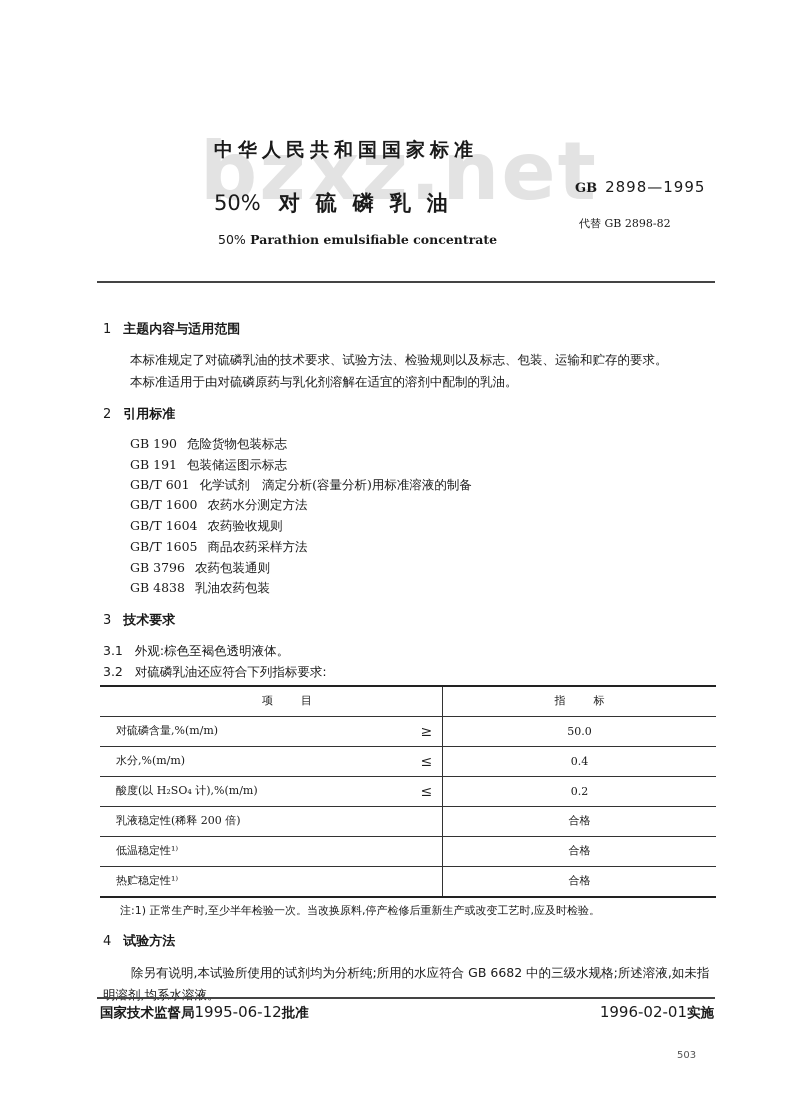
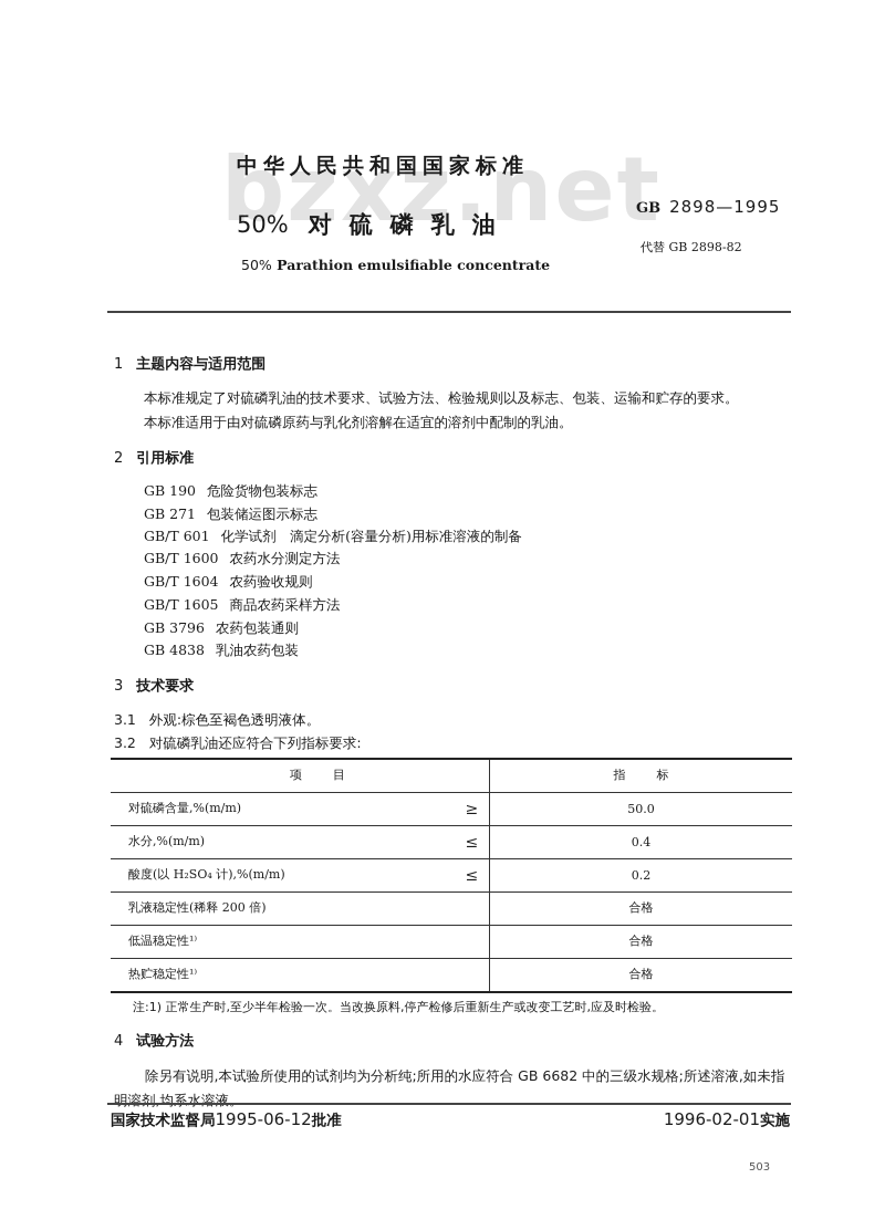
  bzxz.net
  中华人民共和国国家标准
  50% 对硫磷乳油
  50% Parathion emulsifiable concentrate
  GB 2898—1995
  代替 GB 2898-82
  1 主题内容与适用范围
  本标准规定了对硫磷乳油的技术要求、试验方法、检验规则以及标志、包装、运输和贮存的要求。
  本标准适用于由对硫磷原药与乳化剂溶解在适宜的溶剂中配制的乳油。
  2 引用标准
  GB 190 危险货物包装标志
- GB 191 包装储运图示标志
+ GB 271 包装储运图示标志
  GB/T 601 化学试剂 滴定分析(容量分析)用标准溶液的制备
  GB/T 1600 农药水分测定方法
  GB/T 1604 农药验收规则
  GB/T 1605 商品农药采样方法
  GB 3796 农药包装通则
  GB 4838 乳油农药包装
  3 技术要求
  3.1 外观:棕色至褐色透明液体。
  3.2 对硫磷乳油还应符合下列指标要求:
  项目	指标
  对硫磷含量,%(m/m)	≥	50.0
  水分,%(m/m)	≤	0.4
  酸度(以 H₂SO₄ 计),%(m/m)	≤	0.2
  乳液稳定性(稀释 200 倍)		合格
  低温稳定性¹⁾		合格
  热贮稳定性¹⁾		合格
  注:1) 正常生产时,至少半年检验一次。当改换原料,停产检修后重新生产或改变工艺时,应及时检验。
  4 试验方法
  除另有说明,本试验所使用的试剂均为分析纯;所用的水应符合 GB 6682 中的三级水规格;所述溶液,如未指明溶剂,均系水溶液。
  国家技术监督局1995-06-12批准
  1996-02-01实施
  503
